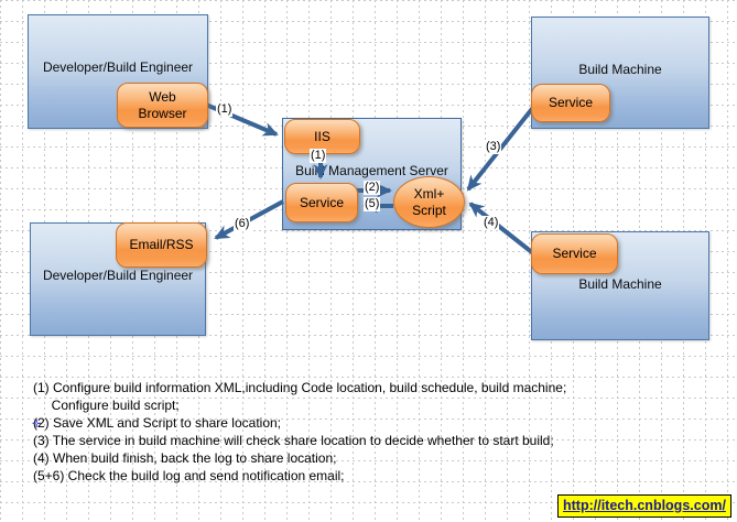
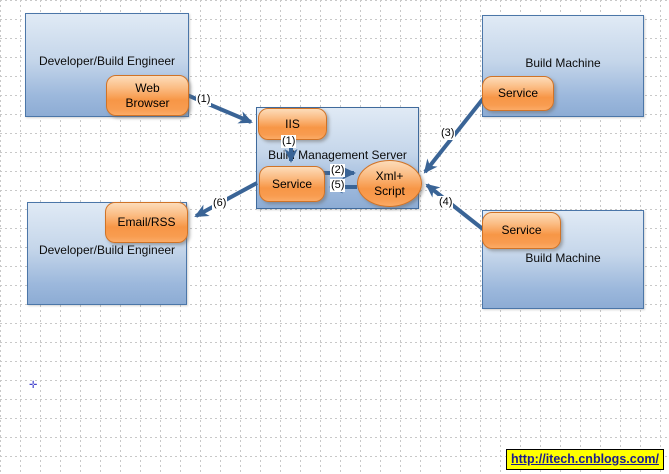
  Developer/Build Engineer
  Build Machine
  Buil Management Server
  Developer/Build Engineer
  Build Machine
  Web Browser
  IIS
  Service
  Xml+ Script
  Email/RSS
  Service
  Service
  (1)
  (1)
  (2)
  (3)
  (4)
  (5)
  (6)
- (1) Configure build information XML,including Code location, build schedule, build machine;
- Configure build script;
- (2) Save XML and Script to share location;
- (3) The service in build machine will check share location to decide whether to start build;
- (4) When build finish, back the log to share location;
- (5+6) Check the build log and send notification email;
  ✛
  http://itech.cnblogs.com/
